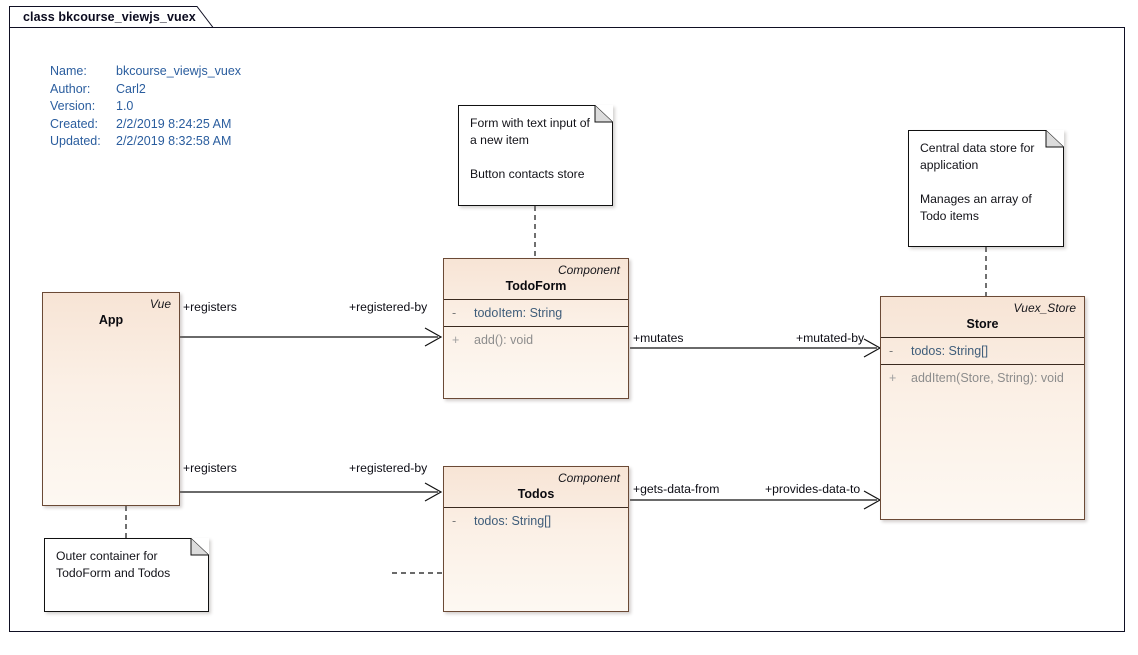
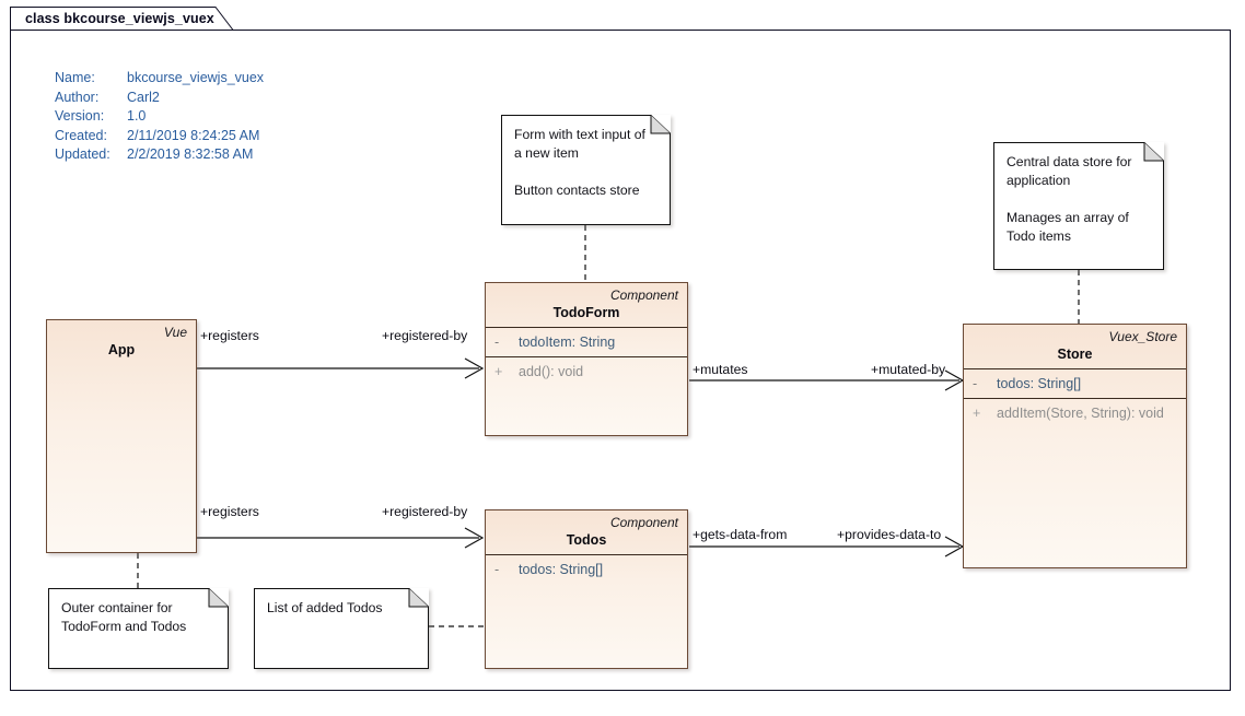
  class bkcourse_viewjs_vuex
  Name:
  bkcourse_viewjs_vuex
  Author:
  Carl2
  Version:
  1.0
  Created:
- 2/2/2019 8:24:25 AM
+ 2/11/2019 8:24:25 AM
  Updated:
  2/2/2019 8:32:58 AM
  +registers
  +registered-by
  +registers
  +registered-by
  +mutates
  +mutated-by
  +gets-data-from
  +provides-data-to
  Vue
  App
  Component
  TodoForm
  -
  todoItem: String
  +
  add(): void
  Component
  Todos
  -
  todos: String[]
  Vuex_Store
  Store
  -
  todos: String[]
  +
  addItem(Store, String): void
  Form with text input of
  a new item
  Button contacts store
  Central data store for
  application
  Manages an array of
  Todo items
  Outer container for
  TodoForm and Todos
+ List of added Todos
